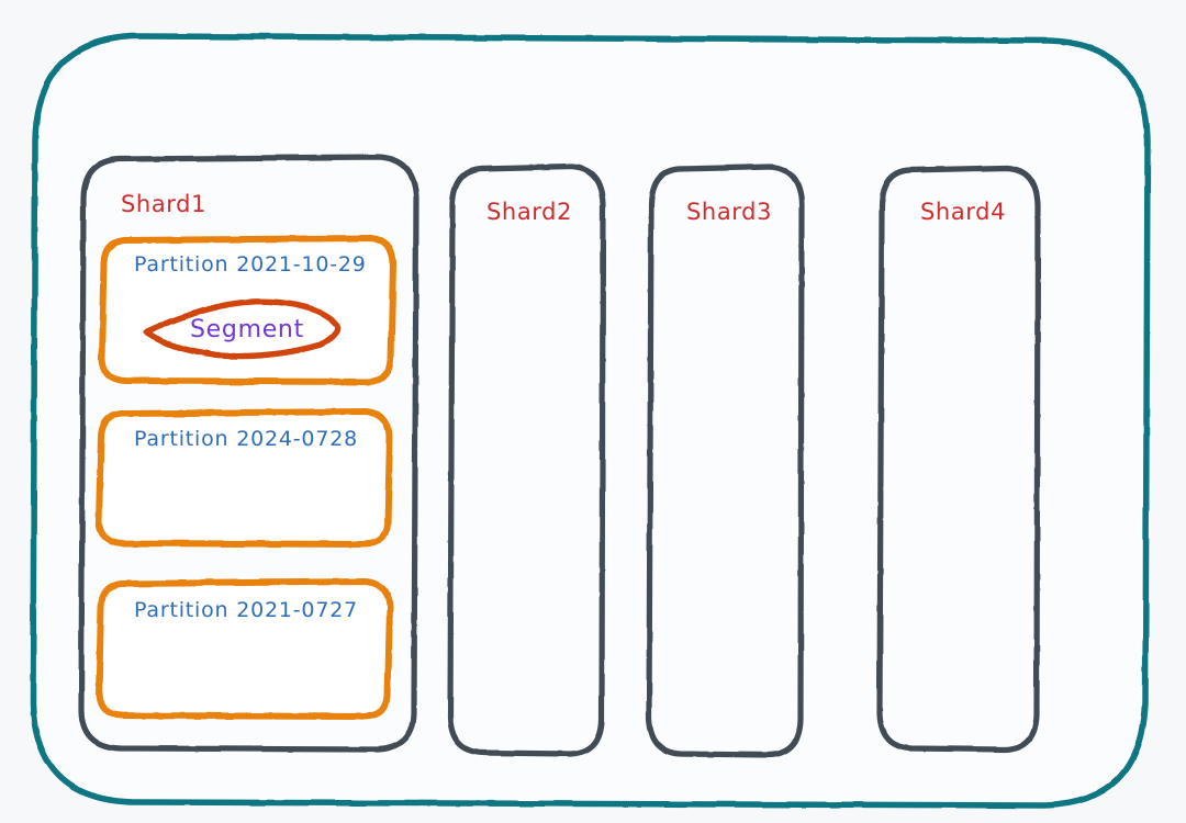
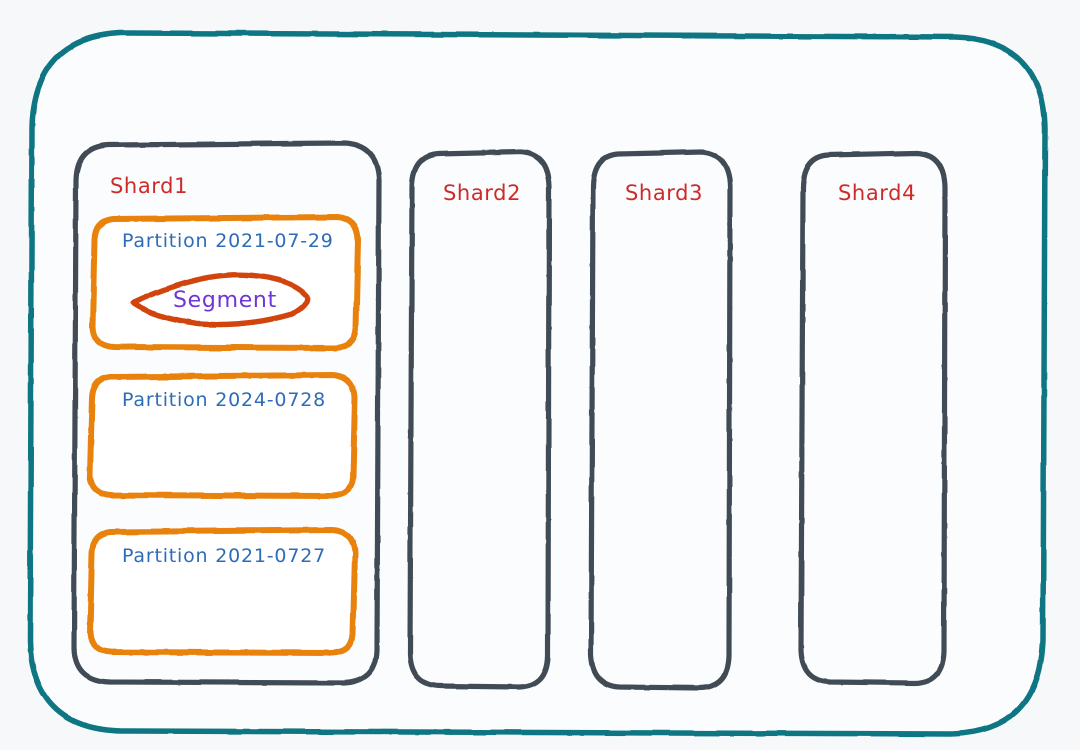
  Shard1
  Shard2
  Shard3
  Shard4
- Partition 2021-10-29
+ Partition 2021-07-29
  Partition 2024-0728
  Partition 2021-0727
  Segment
